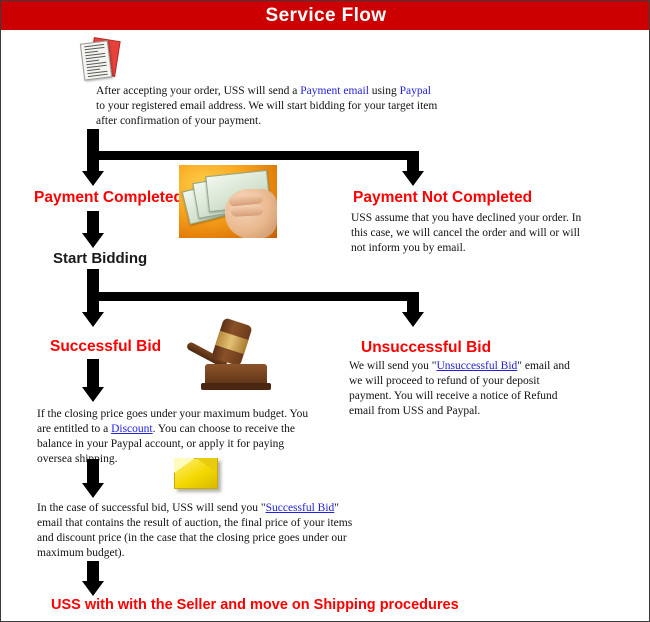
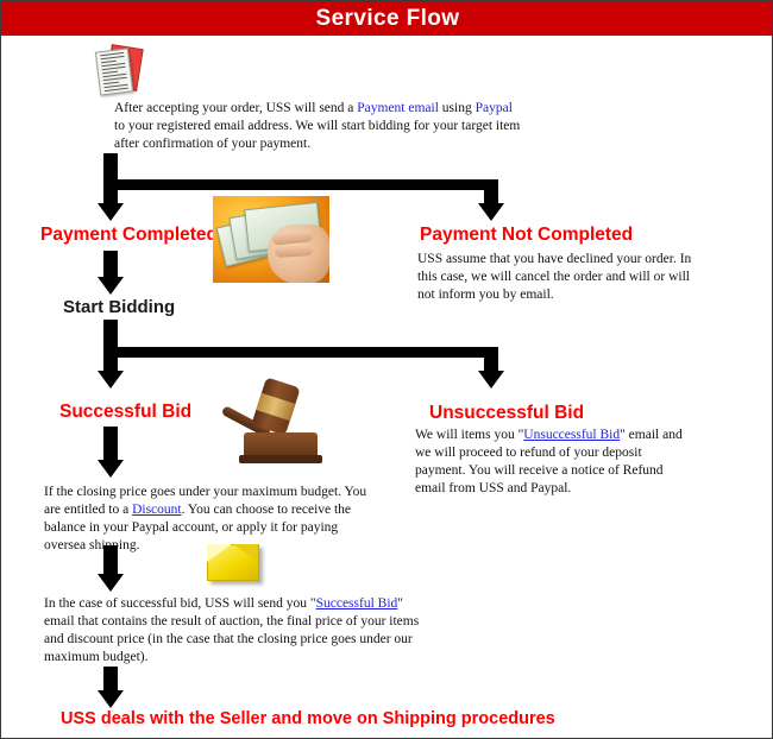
  Service Flow
  After accepting your order, USS will send a Payment email using Paypal to your registered email address. We will start bidding for your target item after confirmation of your payment.
  Payment Complete
  Payment Not Completed
  USS assume that you have declined your order. In this case, we will cancel the order and will or will not inform you by email.
  Start Bidding
  Successful Bid
  Unsuccessful Bid
- We will send you "Unsuccessful Bid" email and we will proceed to refund of your deposit payment. You will receive a notice of Refund email from USS and Paypal.
+ We will items you "Unsuccessful Bid" email and we will proceed to refund of your deposit payment. You will receive a notice of Refund email from USS and Paypal.
  If the closing price goes under your maximum budget. You are entitled to a Discount. You can choose to receive the balance in your Paypal account, or apply it for paying oversea shing.
  In the case of successful bid, USS will send you "Successful Bid" email that contains the result of auction, the final price of your items and discount price (in the case that the closing price goes under our maximum budget).
- USS with with the Seller and move on Shipping procedures
+ USS deals with the Seller and move on Shipping procedures
